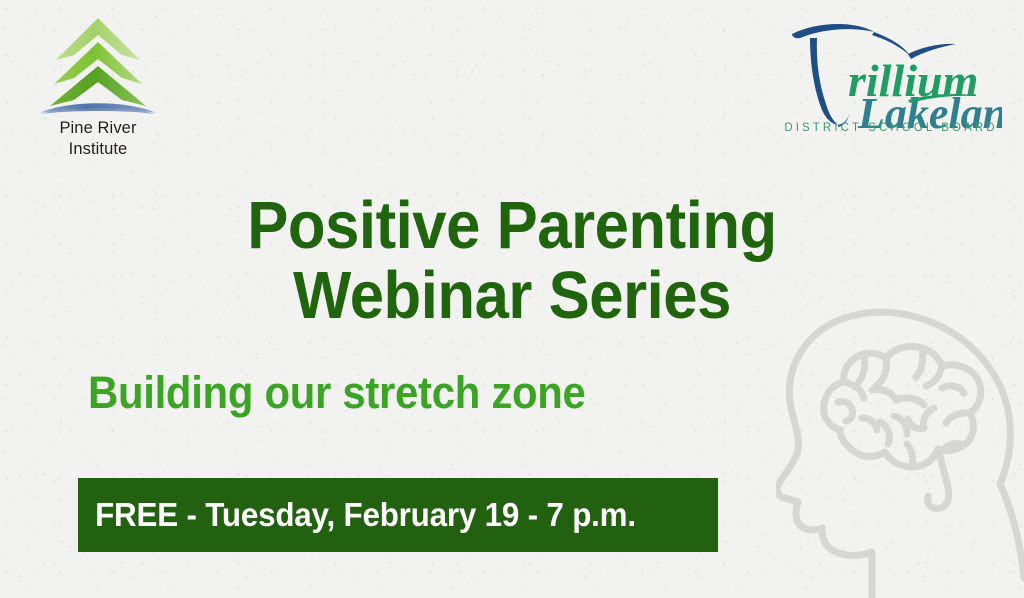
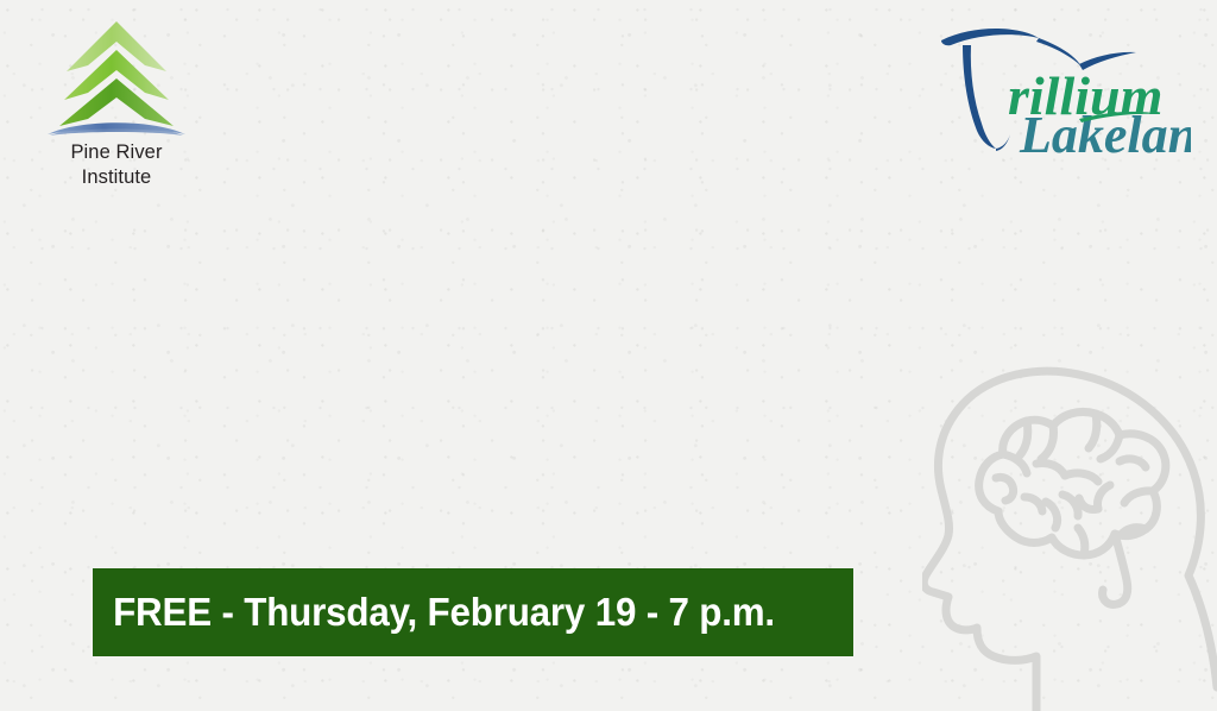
  Pine River
  Institute
  rillium
  Lakelan
- DISTRICT SCHOOL BOARD
- Positive Parenting
- Webinar Series
- Building our stretch zone
- FREE - Tuesday, February 19 - 7 p.m.
+ FREE - Thursday, February 19 - 7 p.m.
